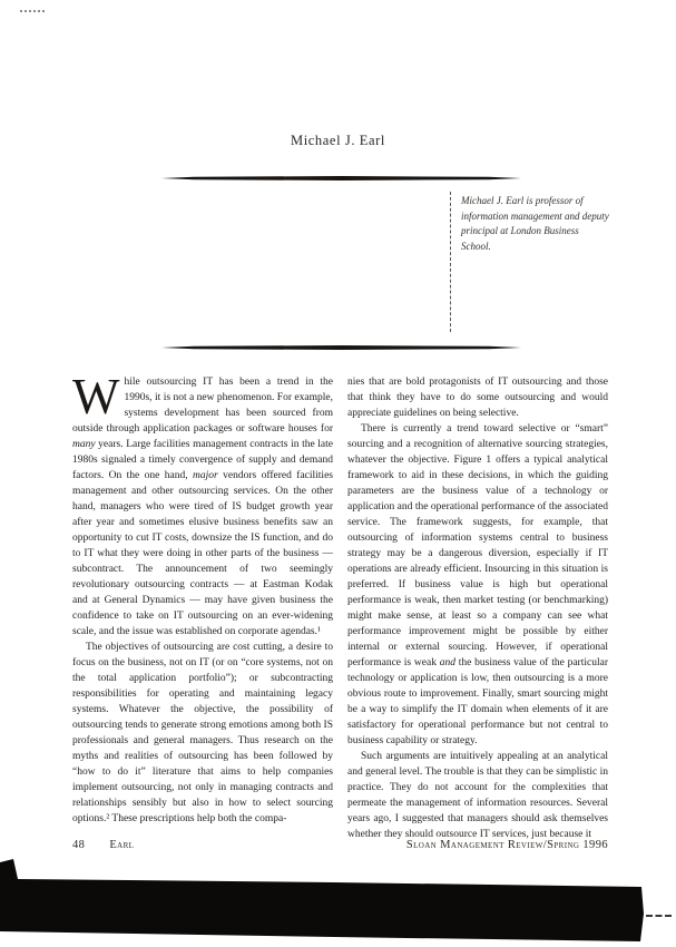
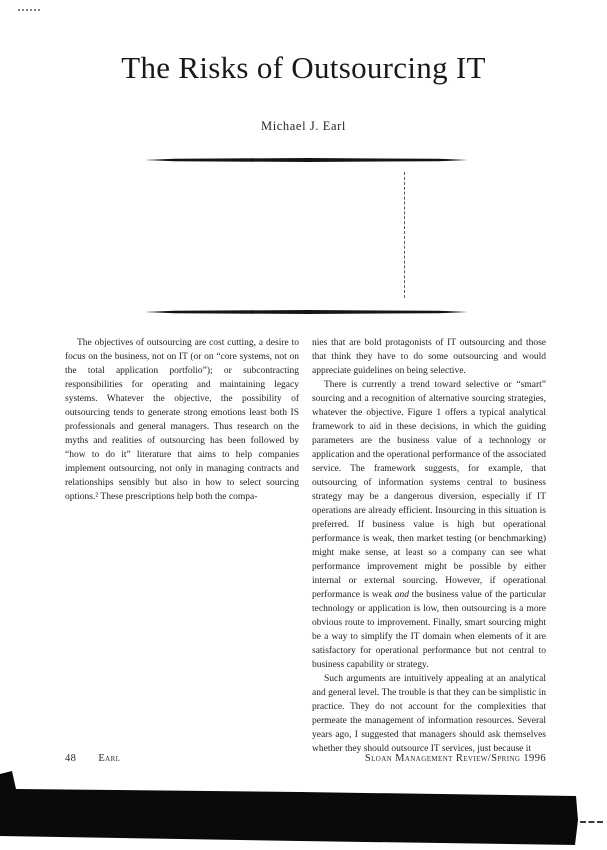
+ The Risks of Outsourcing IT
  Michael J. Earl
- Michael J. Earl is professor of information management and deputy principal at London Business School.
- W
- hile outsourcing IT has been a trend in the 1990s, it is not a new phenomenon. For example, systems development has been sourced from outside through application packages or software houses for many years. Large facilities management contracts in the late 1980s signaled a timely convergence of supply and demand factors. On the one hand, major vendors offered facilities management and other outsourcing services. On the other hand, managers who were tired of IS budget growth year after year and sometimes elusive business benefits saw an opportunity to cut IT costs, downsize the IS function, and do to IT what they were doing in other parts of the business — subcontract. The announcement of two seemingly revolutionary outsourcing contracts — at Eastman Kodak and at General Dynamics — may have given business the confidence to take on IT outsourcing on an ever-widening scale, and the issue was established on corporate agendas.¹
- The objectives of outsourcing are cost cutting, a desire to focus on the business, not on IT (or on “core systems, not on the total application portfolio”); or subcontracting responsibilities for operating and maintaining legacy systems. Whatever the objective, the possibility of outsourcing tends to generate strong emotions among both IS professionals and general managers. Thus research on the myths and realities of outsourcing has been followed by “how to do it” literature that aims to help companies implement outsourcing, not only in managing contracts and relationships sensibly but also in how to select sourcing options.² These prescriptions help both the compa-
+ The objectives of outsourcing are cost cutting, a desire to focus on the business, not on IT (or on “core systems, not on the total application portfolio”); or subcontracting responsibilities for operating and maintaining legacy systems. Whatever the objective, the possibility of outsourcing tends to generate strong emotions least both IS professionals and general managers. Thus research on the myths and realities of outsourcing has been followed by “how to do it” literature that aims to help companies implement outsourcing, not only in managing contracts and relationships sensibly but also in how to select sourcing options.² These prescriptions help both the compa-
  nies that are bold protagonists of IT outsourcing and those that think they have to do some outsourcing and would appreciate guidelines on being selective.
  There is currently a trend toward selective or “smart” sourcing and a recognition of alternative sourcing strategies, whatever the objective. Figure 1 offers a typical analytical framework to aid in these decisions, in which the guiding parameters are the business value of a technology or application and the operational performance of the associated service. The framework suggests, for example, that outsourcing of information systems central to business strategy may be a dangerous diversion, especially if IT operations are already efficient. Insourcing in this situation is preferred. If business value is high but operational performance is weak, then market testing (or benchmarking) might make sense, at least so a company can see what performance improvement might be possible by either internal or external sourcing. However, if operational performance is weak and the business value of the particular technology or application is low, then outsourcing is a more obvious route to improvement. Finally, smart sourcing might be a way to simplify the IT domain when elements of it are satisfactory for operational performance but not central to business capability or strategy.
  Such arguments are intuitively appealing at an analytical and general level. The trouble is that they can be simplistic in practice. They do not account for the complexities that permeate the management of information resources. Several years ago, I suggested that managers should ask themselves whether they should outsource IT services, just because it
  48 Earl
  Sloan Management Review/Spring 1996
